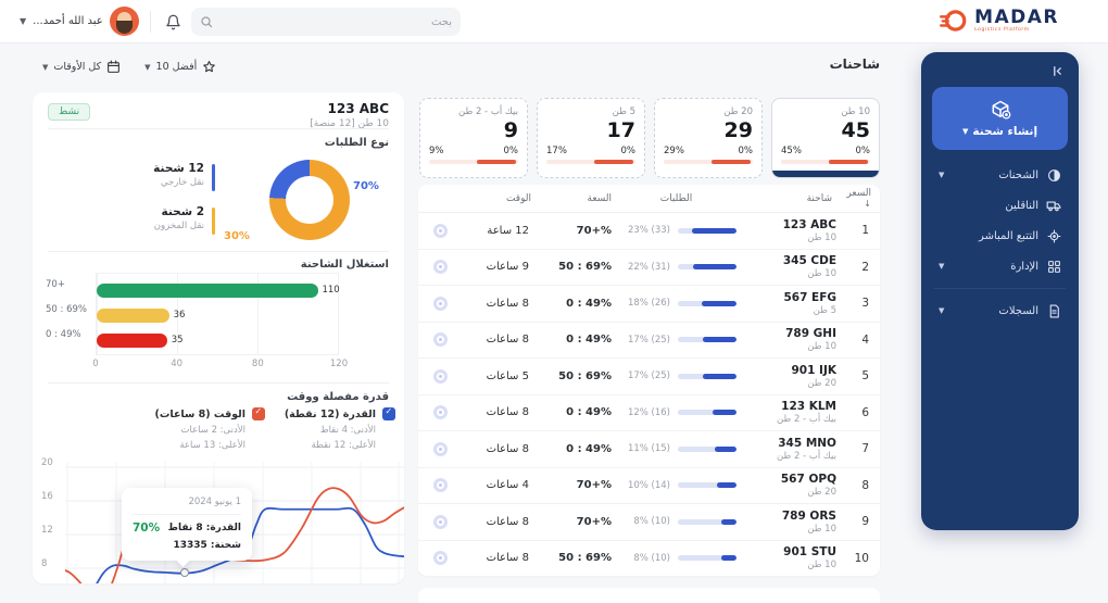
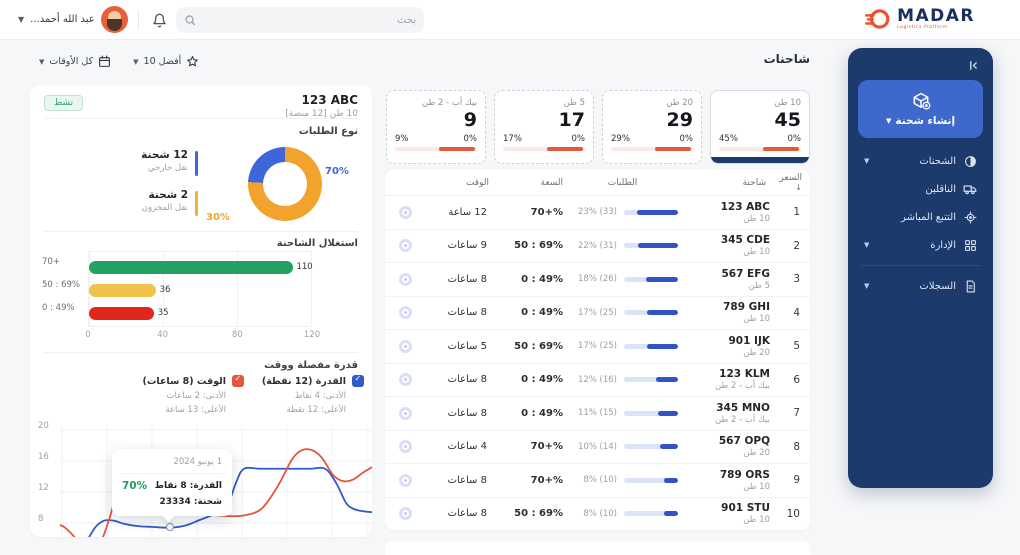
  ▼
  عبد الله أحمد...
  MADAR
  إنشاء شحنة
  ▼
  الشحنات
  ▼
  الناقلين
  التتبع المباشر
  الإدارة
  ▼
  السجلات
  ▼
  شاحنات
  أفضل 10
  ▼
  كل الأوقات
  ▼
  10 طن
  45
  0%
  45%
  20 طن
  29
  0%
  29%
  5 طن
  17
  0%
  17%
  بيك أب - 2 طن
  9
  0%
  9%
  السعر ↓
  شاحنة
  الطلبات
  السعة
  الوقت
  1
  123 ABC
  10 طن
  23% (33)
  70+%
  12 ساعة
  2
  345 CDE
  10 طن
  22% (31)
  50 : 69%
  9 ساعات
  3
  567 EFG
  5 طن
  18% (26)
  0 : 49%
  8 ساعات
  4
  789 GHI
  10 طن
  17% (25)
  0 : 49%
  8 ساعات
  5
  901 IJK
  20 طن
  17% (25)
  50 : 69%
  5 ساعات
  6
  123 KLM
  بيك أب - 2 طن
  12% (16)
  0 : 49%
  8 ساعات
  7
  345 MNO
  بيك أب - 2 طن
  11% (15)
  0 : 49%
  8 ساعات
  8
  567 OPQ
  20 طن
  10% (14)
  70+%
  4 ساعات
  9
  789 ORS
  10 طن
  8% (10)
  70+%
  8 ساعات
  10
  901 STU
  10 طن
  8% (10)
  50 : 69%
  8 ساعات
  123 ABC
  10 طن [12 منصة]
  نشط
  نوع الطلبات
  70%
  30%
  12 شحنة
  نقل خارجي
  2 شحنة
  نقل المخزون
  استغلال الشاحنة
  70+
  50 : 69%
  0 : 49%
  110
  36
  35
  0
  40
  80
  120
  قدرة مفصلة ووقت
  القدرة (12 نقطة)
  الأدنى: 4 نقاط
  الأعلى: 12 نقطة
  الوقت (8 ساعات)
  الأدنى: 2 ساعات
  الأعلى: 13 ساعة
  20
  16
  12
  8
  1 يونيو 2024
  القدرة: 8 نقاط
  70%
- شحنة: 13335
+ شحنة: 23334
